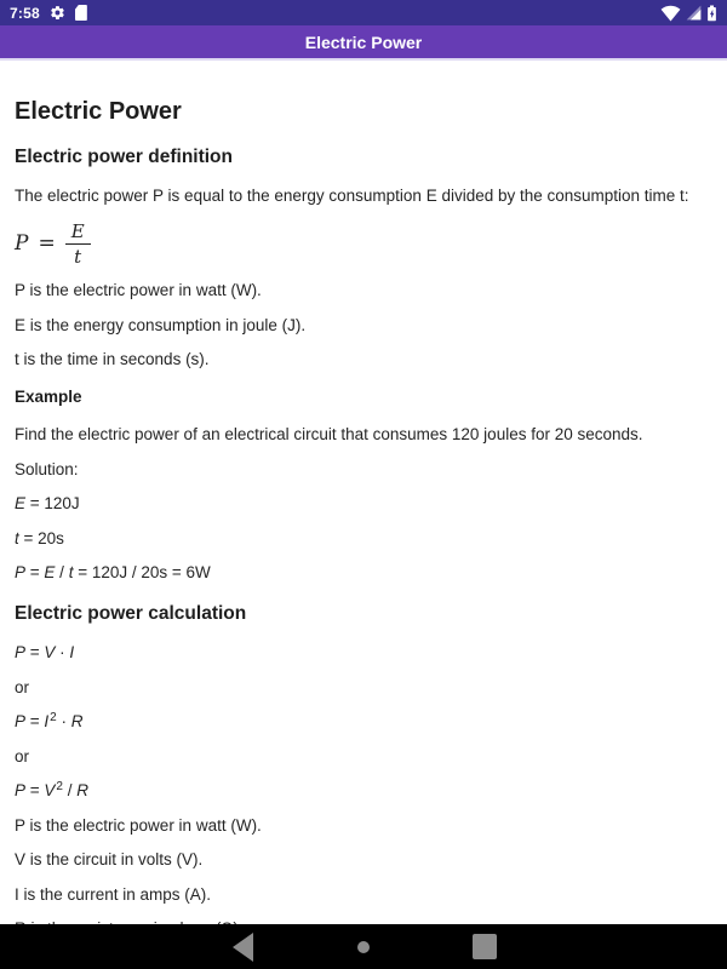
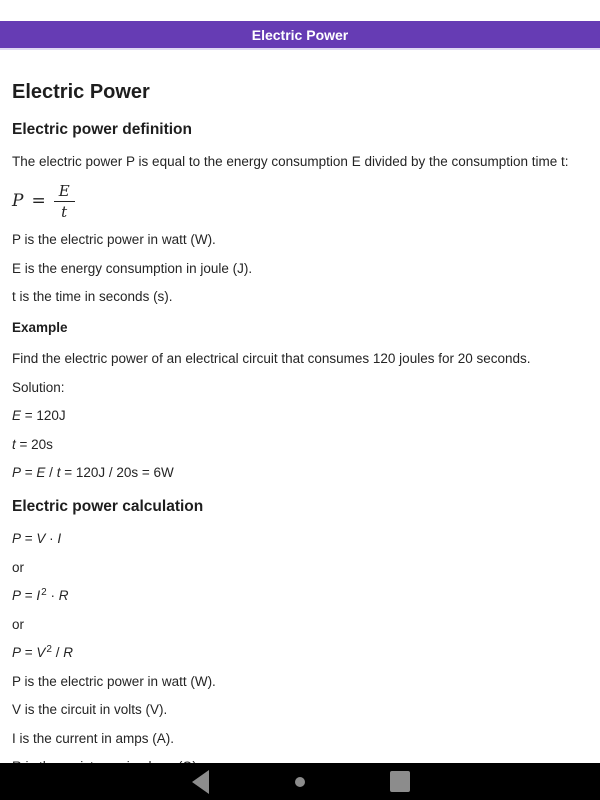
- 7:58
  Electric Power
  Electric Power
  Electric power definition
  The electric power P is equal to the energy consumption E divided by the consumption time t:
  P
  =
  E
  t
  P is the electric power in watt (W).
  E is the energy consumption in joule (J).
  t is the time in seconds (s).
  Example
  Find the electric power of an electrical circuit that consumes 120 joules for 20 seconds.
  Solution:
  E = 120J
  t = 20s
  P = E / t = 120J / 20s = 6W
  Electric power calculation
  P = V · I
  or
  P = I2 · R
  or
  P = V2 / R
  P is the electric power in watt (W).
  V is the circuit in volts (V).
  I is the current in amps (A).
